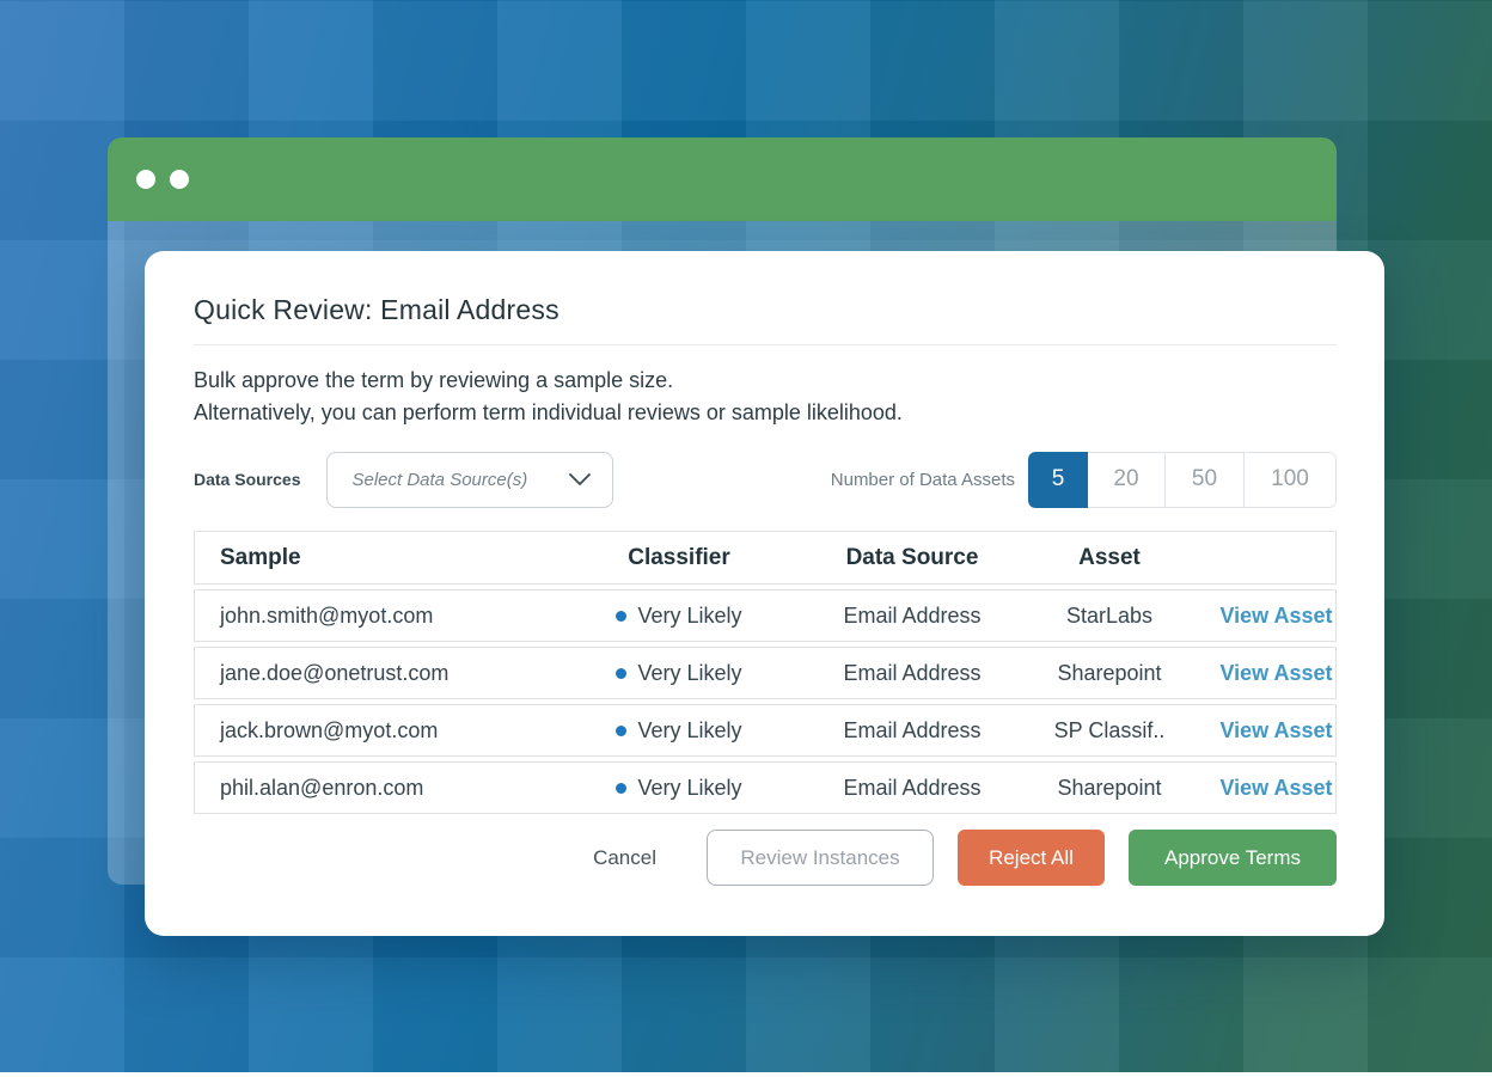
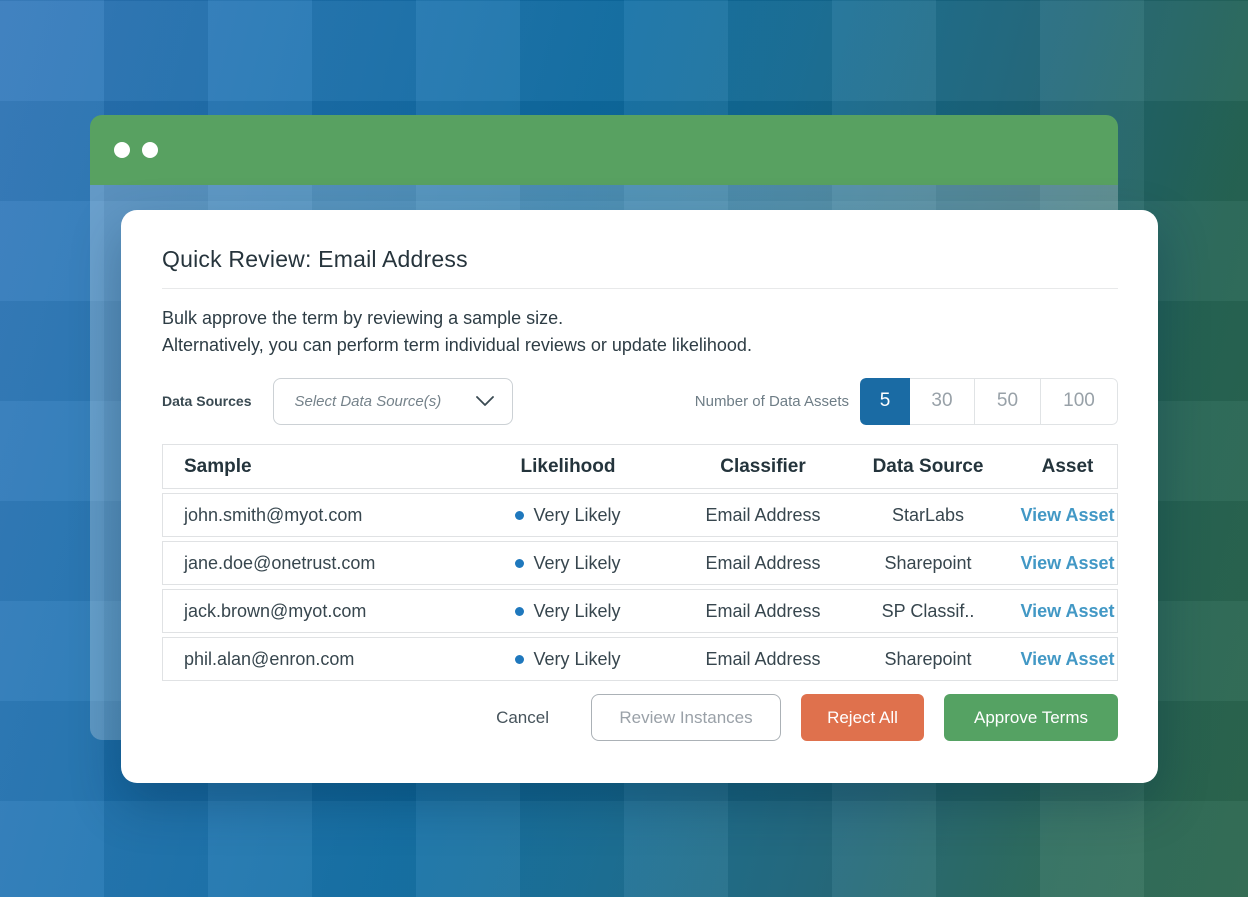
  Quick Review: Email Address
  Bulk approve the term by reviewing a sample size.
- Alternatively, you can perform term individual reviews or sample likelihood.
+ Alternatively, you can perform term individual reviews or update likelihood.
  Data Sources
  Select Data Source(s)
  Number of Data Assets
  5
- 20
+ 30
  50
  100
  Sample
+ Likelihood
  Classifier
  Data Source
  Asset
  john.smith@myot.com
  Very Likely
  Email Address
  StarLabs
  View Asset
  jane.doe@onetrust.com
  Very Likely
  Email Address
  Sharepoint
  View Asset
  jack.brown@myot.com
  Very Likely
  Email Address
  SP Classif..
  View Asset
  phil.alan@enron.com
  Very Likely
  Email Address
  Sharepoint
  View Asset
  Cancel
  Review Instances
  Reject All
  Approve Terms
